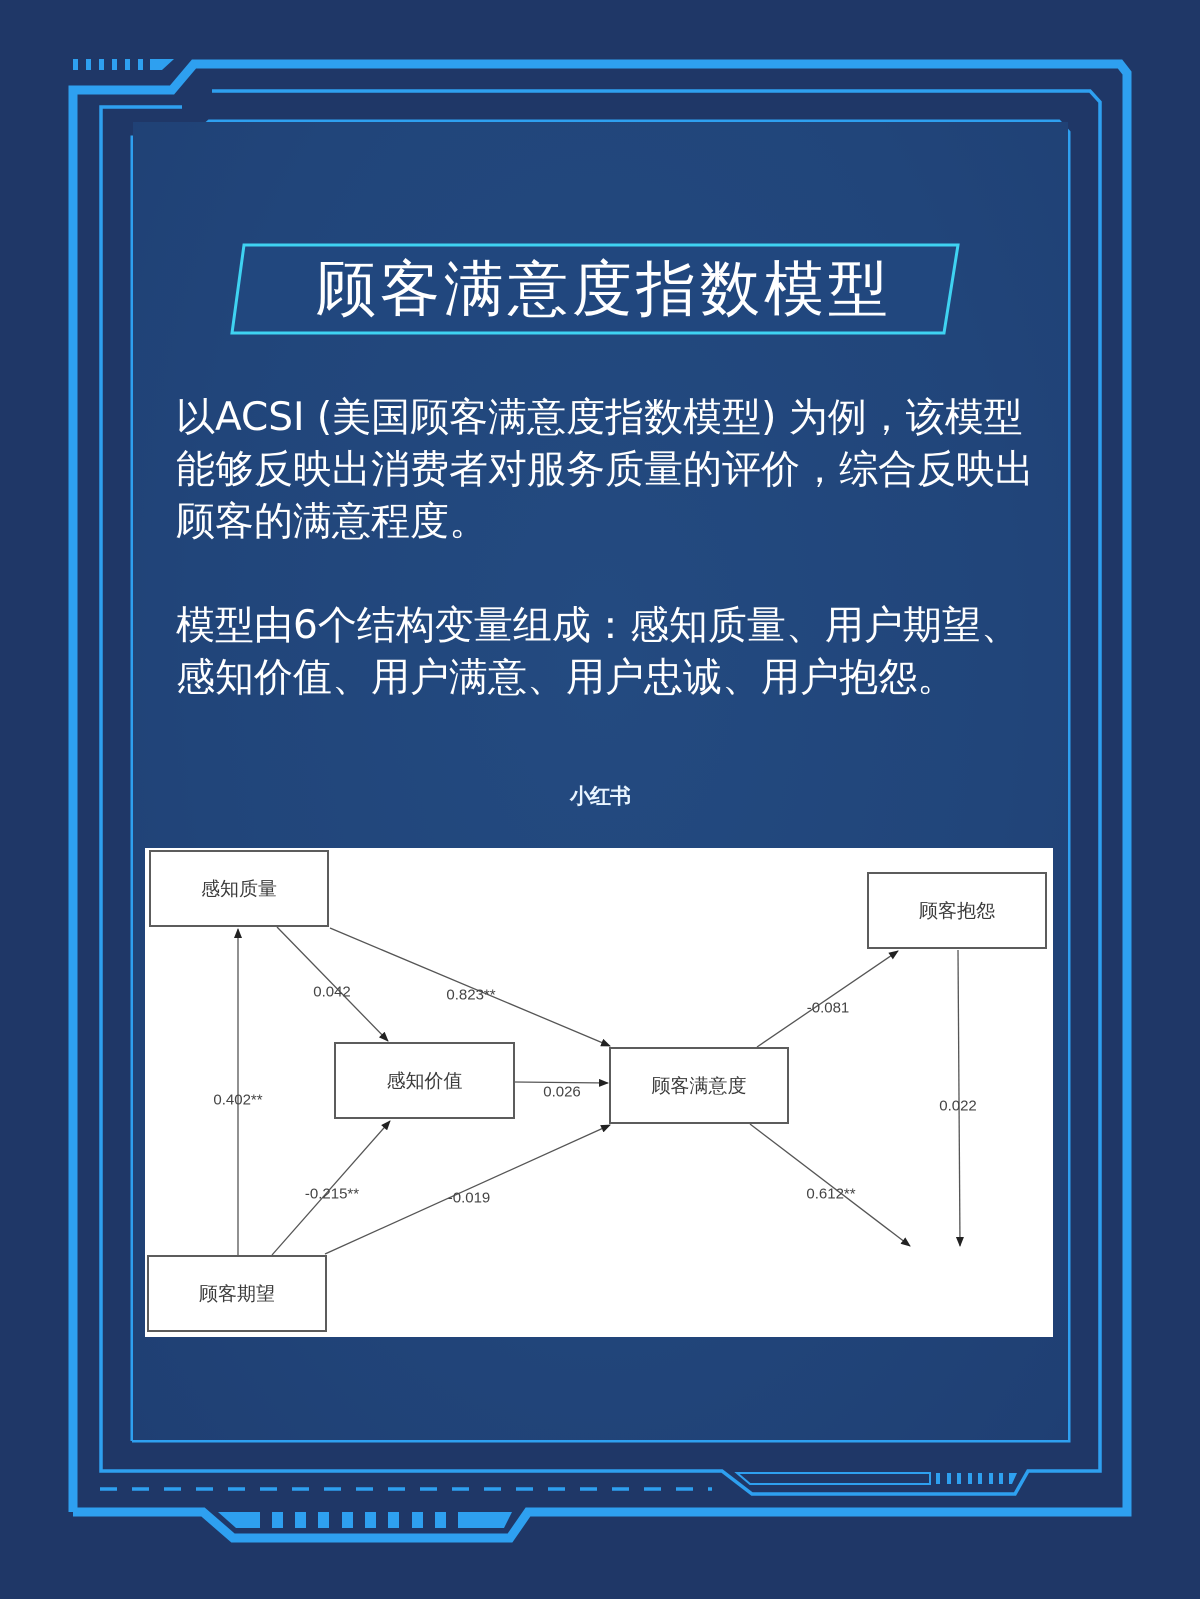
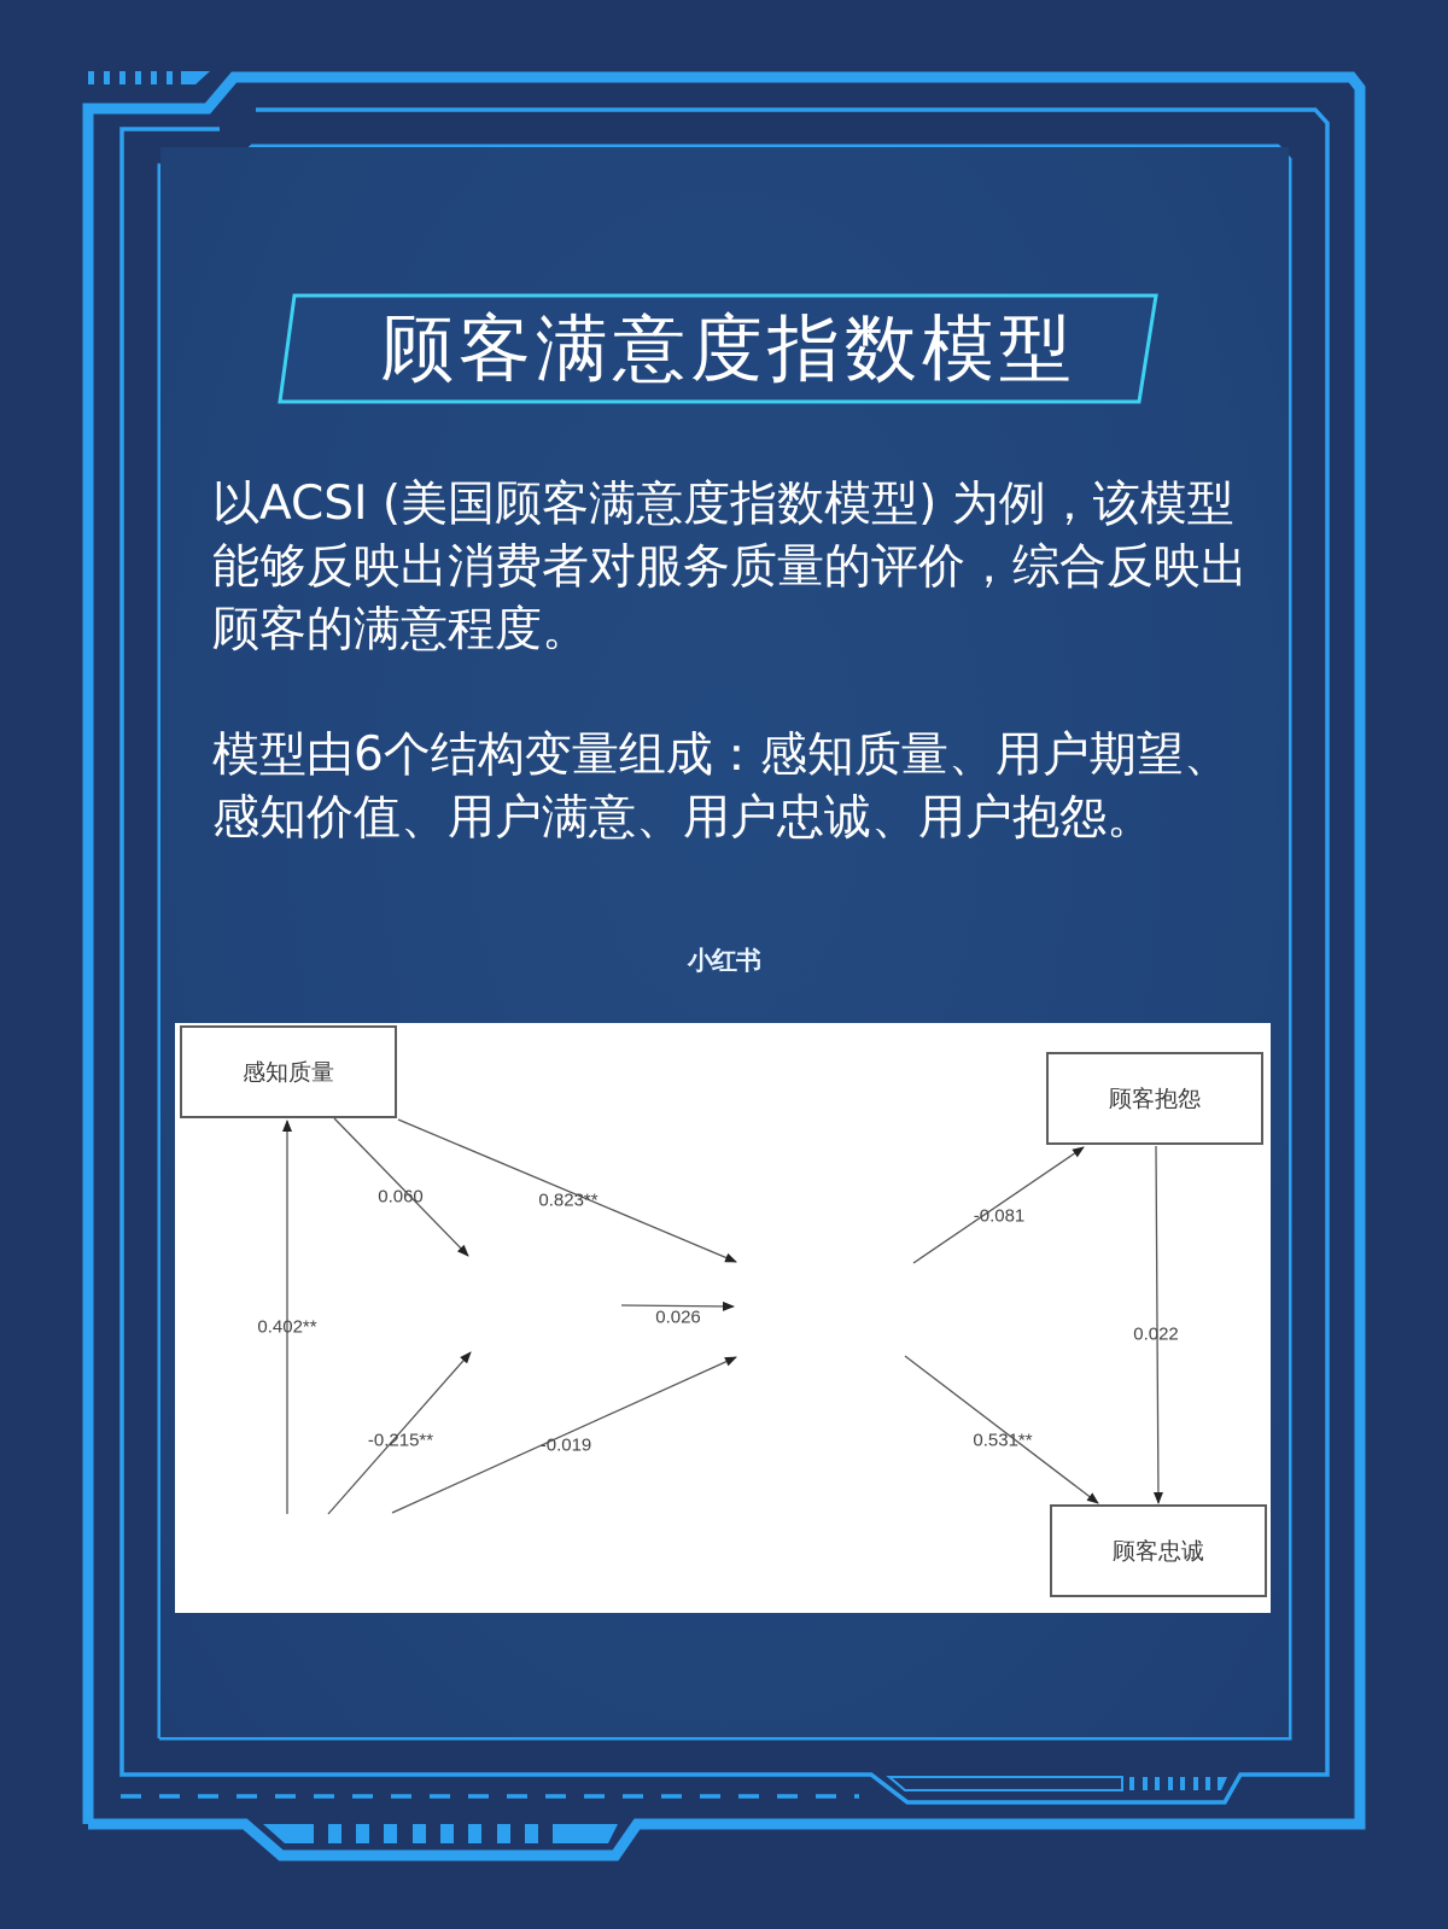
  顾客满意度指数模型
  以ACSI (美国顾客满意度指数模型) 为例，该模型能够反映出消费者对服务质量的评价，综合反映出顾客的满意程度。
  模型由6个结构变量组成：感知质量、用户期望、感知价值、用户满意、用户忠诚、用户抱怨。
  小红书
  感知质量
- 感知价值
- 顾客期望
- 顾客满意度
  顾客抱怨
+ 顾客忠诚
- 0.042
+ 0.060
  0.823**
  0.402**
  -0.215**
  -0.019
  0.026
  -0.081
- 0.612**
+ 0.531**
  0.022
